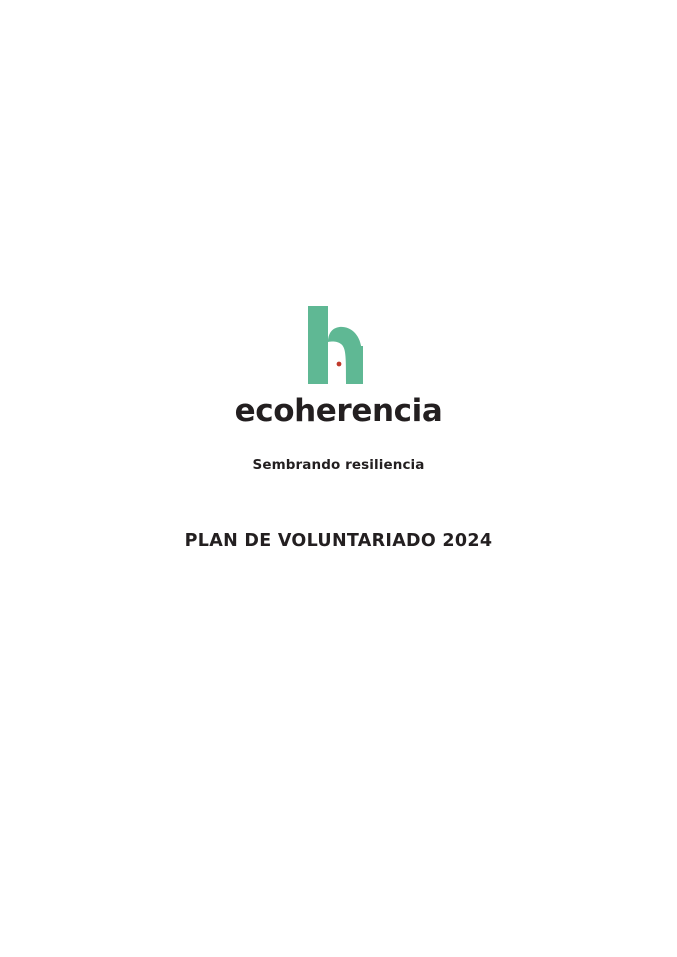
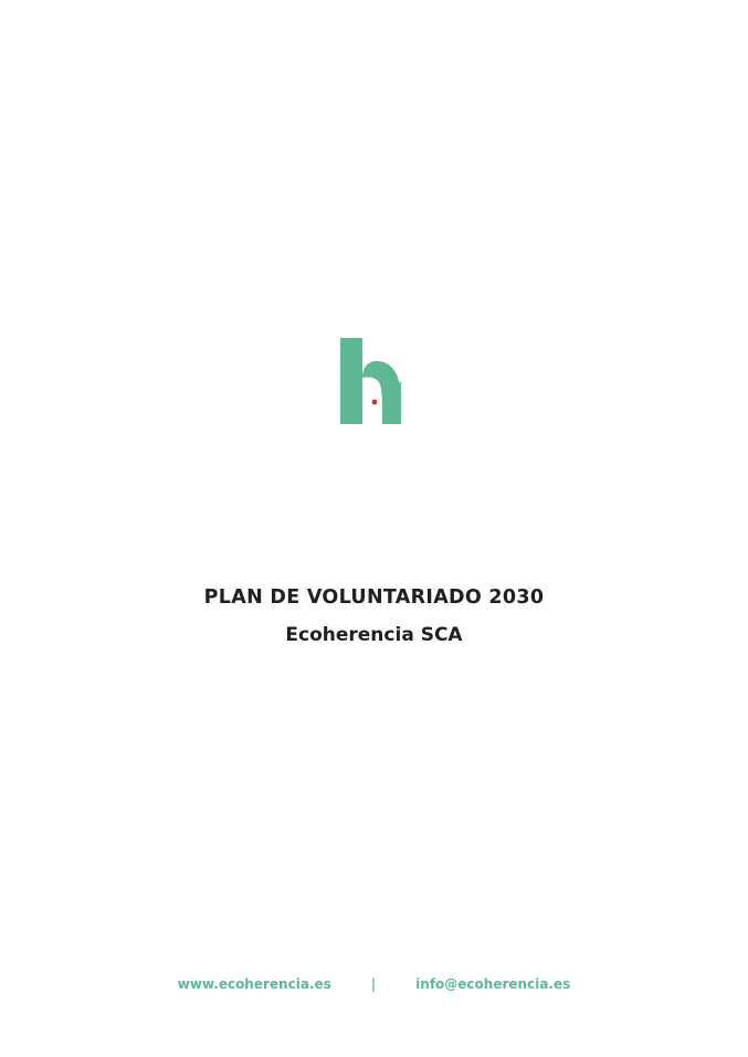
- ecoherencia
- Sembrando resiliencia
- PLAN DE VOLUNTARIADO 2024
+ PLAN DE VOLUNTARIADO 2030
+ Ecoherencia SCA
+ www.ecoherencia.es
+ |
+ info@ecoherencia.es
